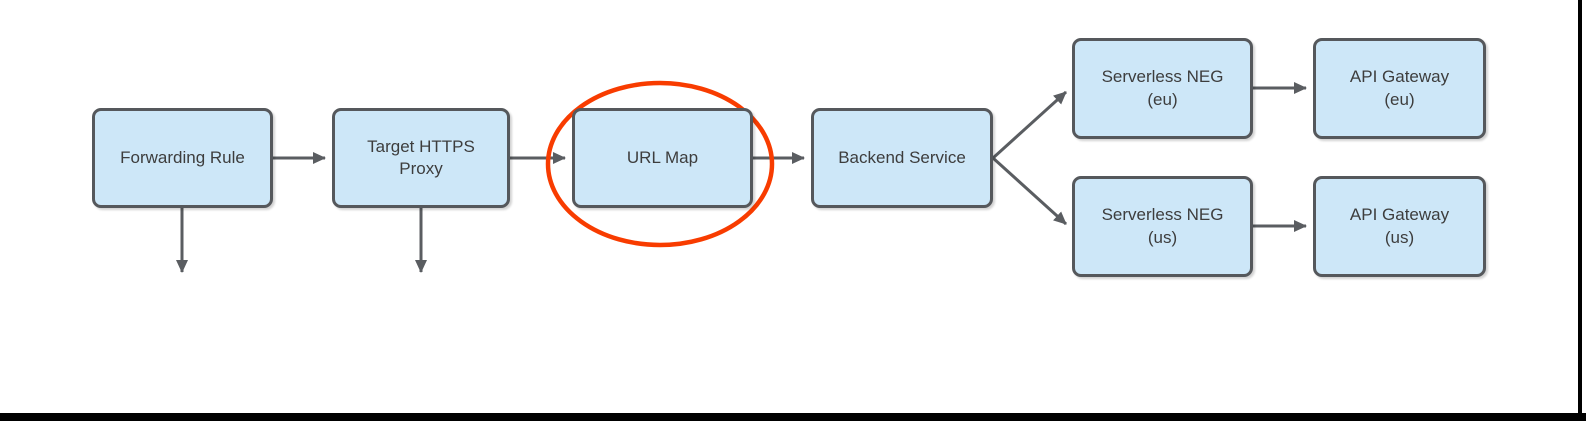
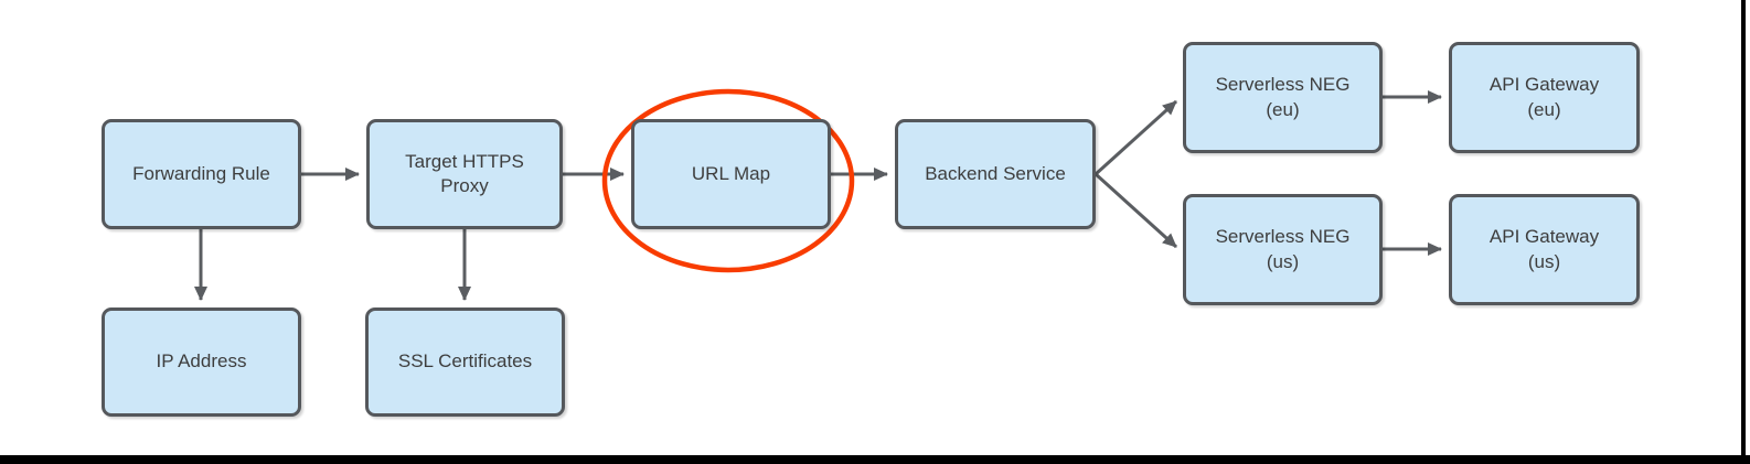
  Forwarding Rule
  Target HTTPS
  Proxy
  URL Map
  Backend Service
  Serverless NEG
  (eu)
  API Gateway
  (eu)
  Serverless NEG
  (us)
  API Gateway
  (us)
+ IP Address
+ SSL Certificates
